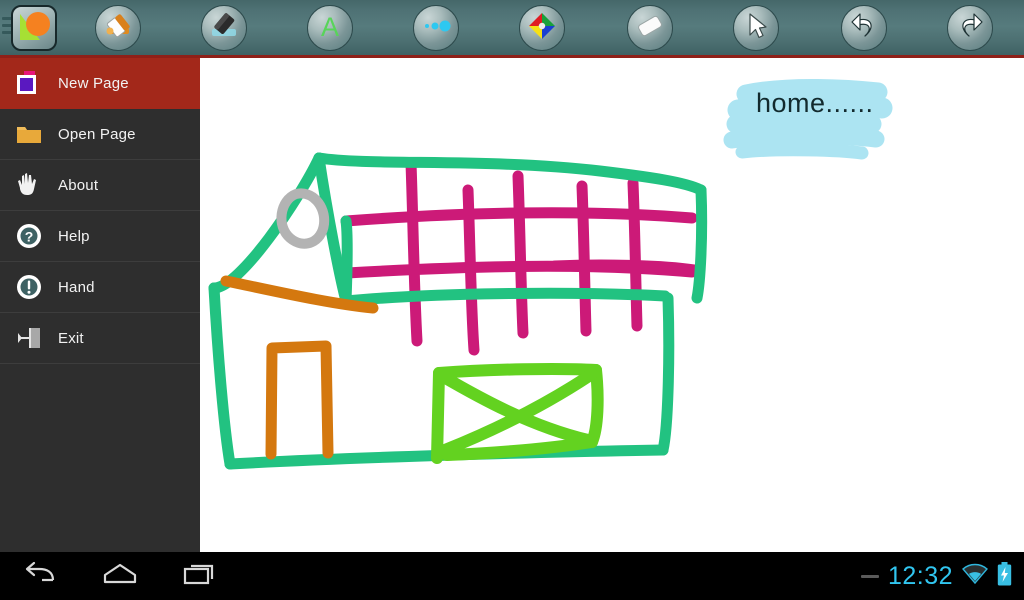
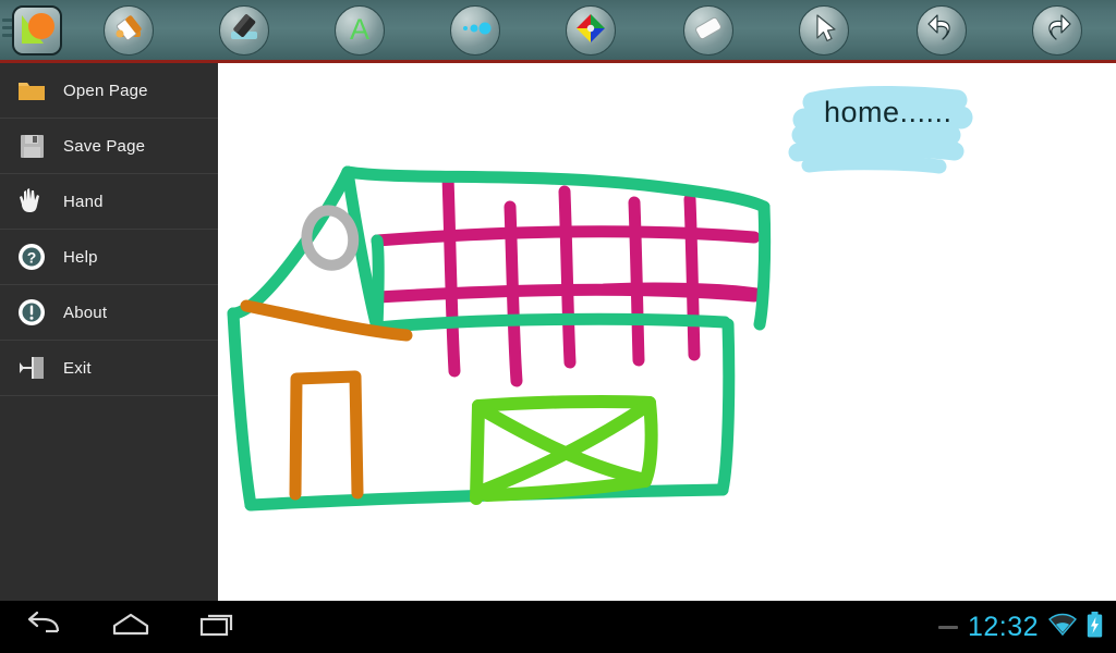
  A
- New Page
  Open Page
+ Save Page
- About
+ Hand
  ?
  Help
- Hand
+ About
  Exit
  home......
  12:32
